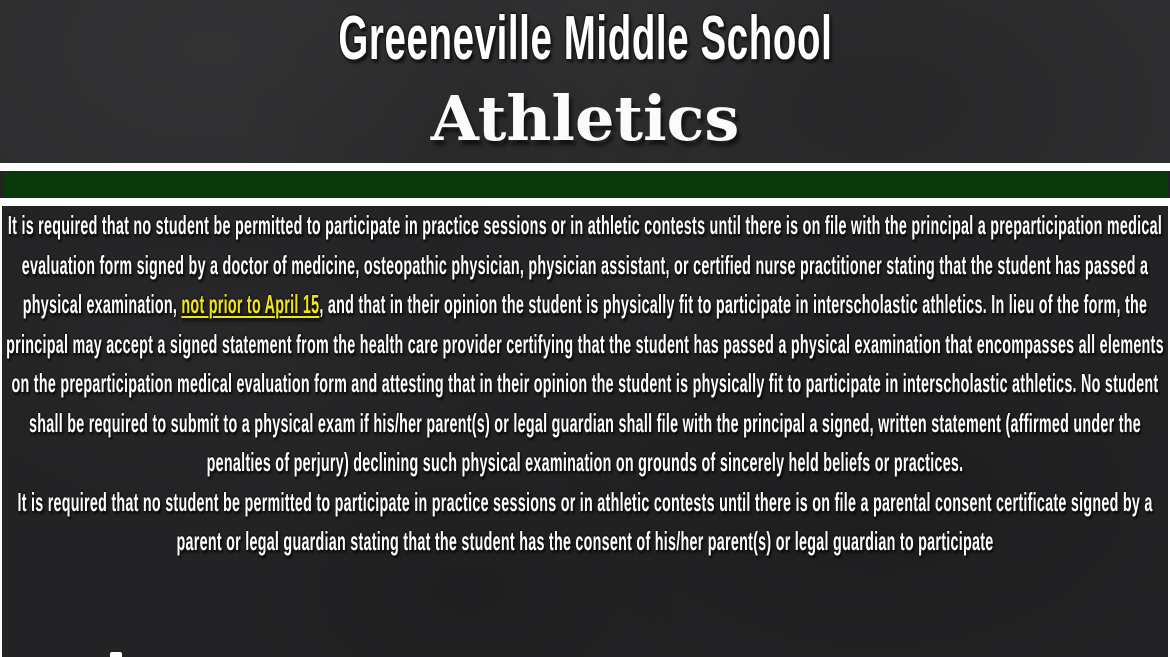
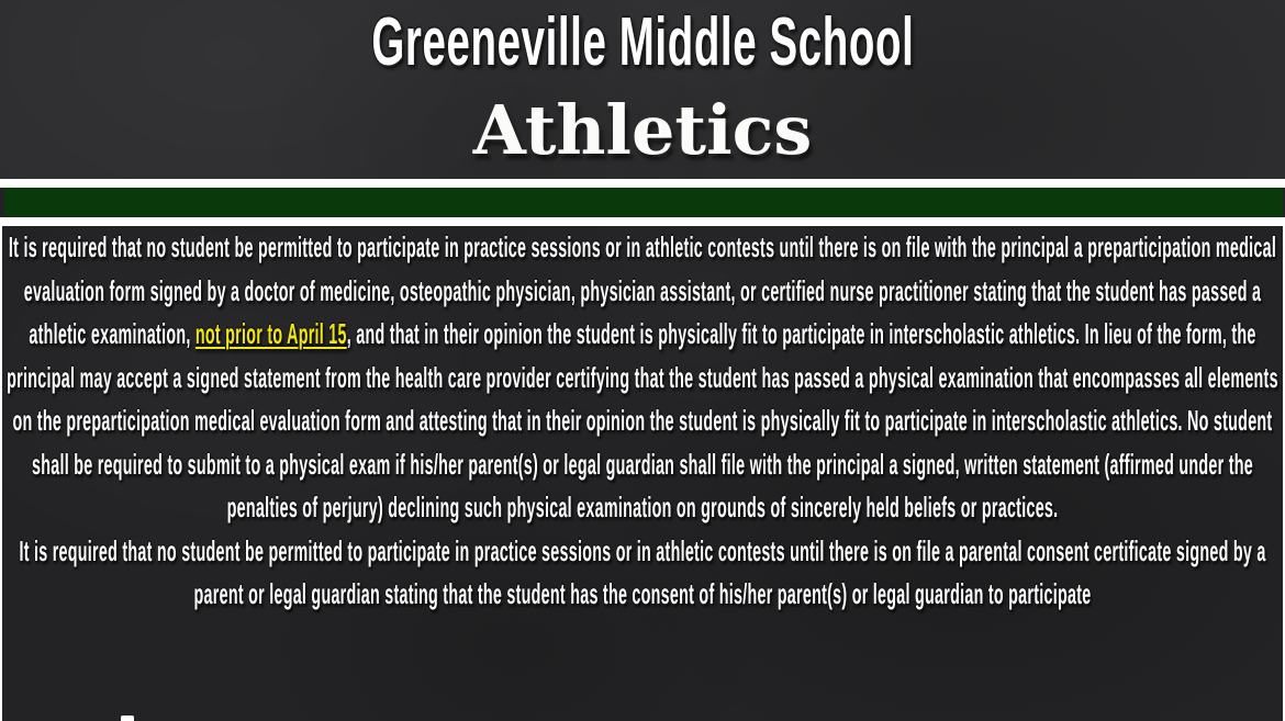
  Greeneville Middle School
  Athletics
- It is required that no student be permitted to participate in practice sessions or in athletic contests until there is on file with the principal a preparticipation medical evaluation form signed by a doctor of medicine, osteopathic physician, physician assistant, or certified nurse practitioner stating that the student has passed a physical examination, not prior to April 15, and that in their opinion the student is physically fit to participate in interscholastic athletics. In lieu of the form, the principal may accept a signed statement from the health care provider certifying that the student has passed a physical examination that encompasses all elements on the preparticipation medical evaluation form and attesting that in their opinion the student is physically fit to participate in interscholastic athletics. No student shall be required to submit to a physical exam if his/her parent(s) or legal guardian shall file with the principal a signed, written statement (affirmed under the penalties of perjury) declining such physical examination on grounds of sincerely held beliefs or practices.
+ It is required that no student be permitted to participate in practice sessions or in athletic contests until there is on file with the principal a preparticipation medical evaluation form signed by a doctor of medicine, osteopathic physician, physician assistant, or certified nurse practitioner stating that the student has passed a athletic examination, not prior to April 15, and that in their opinion the student is physically fit to participate in interscholastic athletics. In lieu of the form, the principal may accept a signed statement from the health care provider certifying that the student has passed a physical examination that encompasses all elements on the preparticipation medical evaluation form and attesting that in their opinion the student is physically fit to participate in interscholastic athletics. No student shall be required to submit to a physical exam if his/her parent(s) or legal guardian shall file with the principal a signed, written statement (affirmed under the penalties of perjury) declining such physical examination on grounds of sincerely held beliefs or practices.
  It is required that no student be permitted to participate in practice sessions or in athletic contests until there is on file a parental consent certificate signed by a parent or legal guardian stating that the student has the consent of his/her parent(s) or legal guardian to participate
